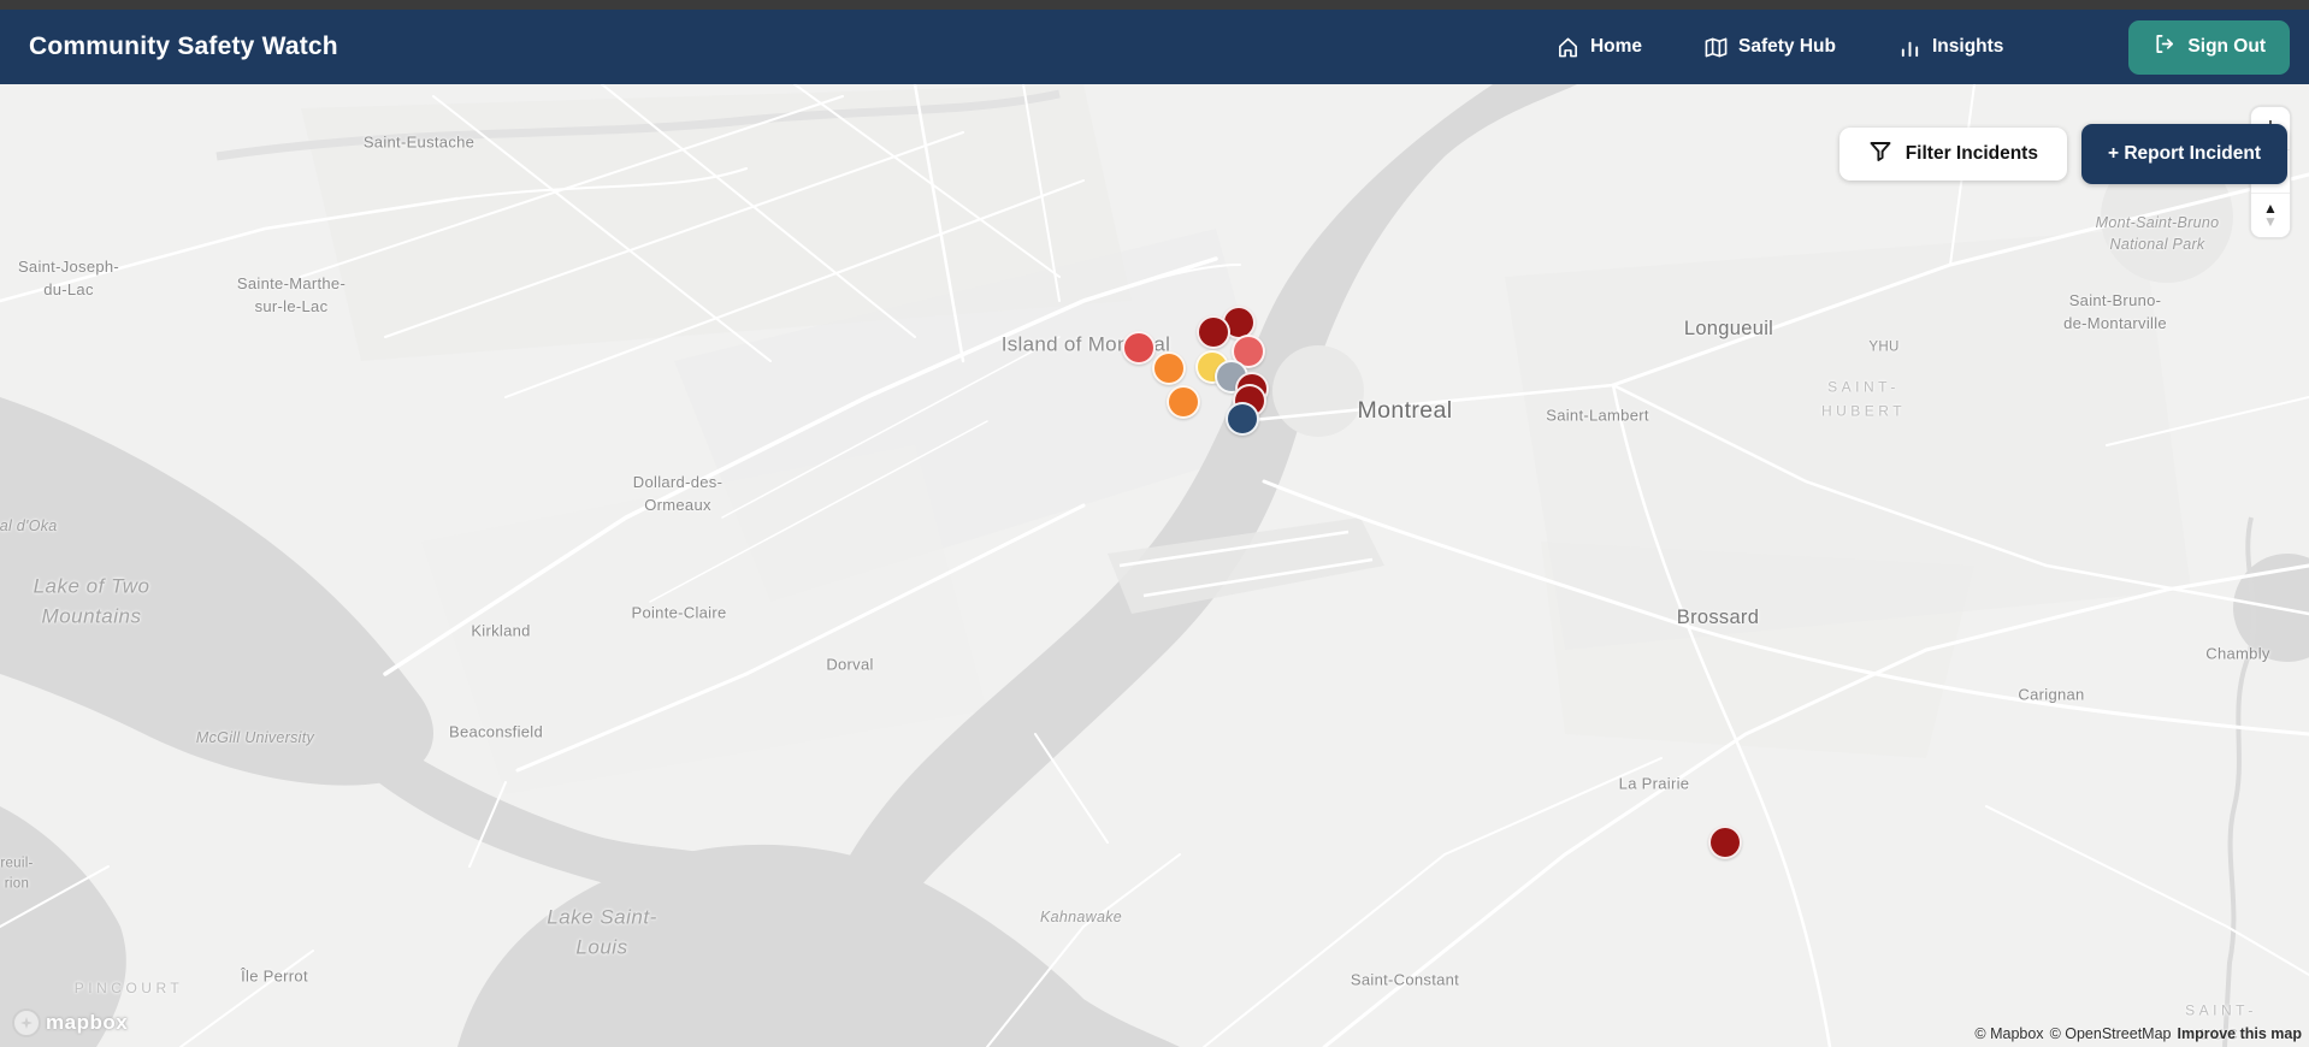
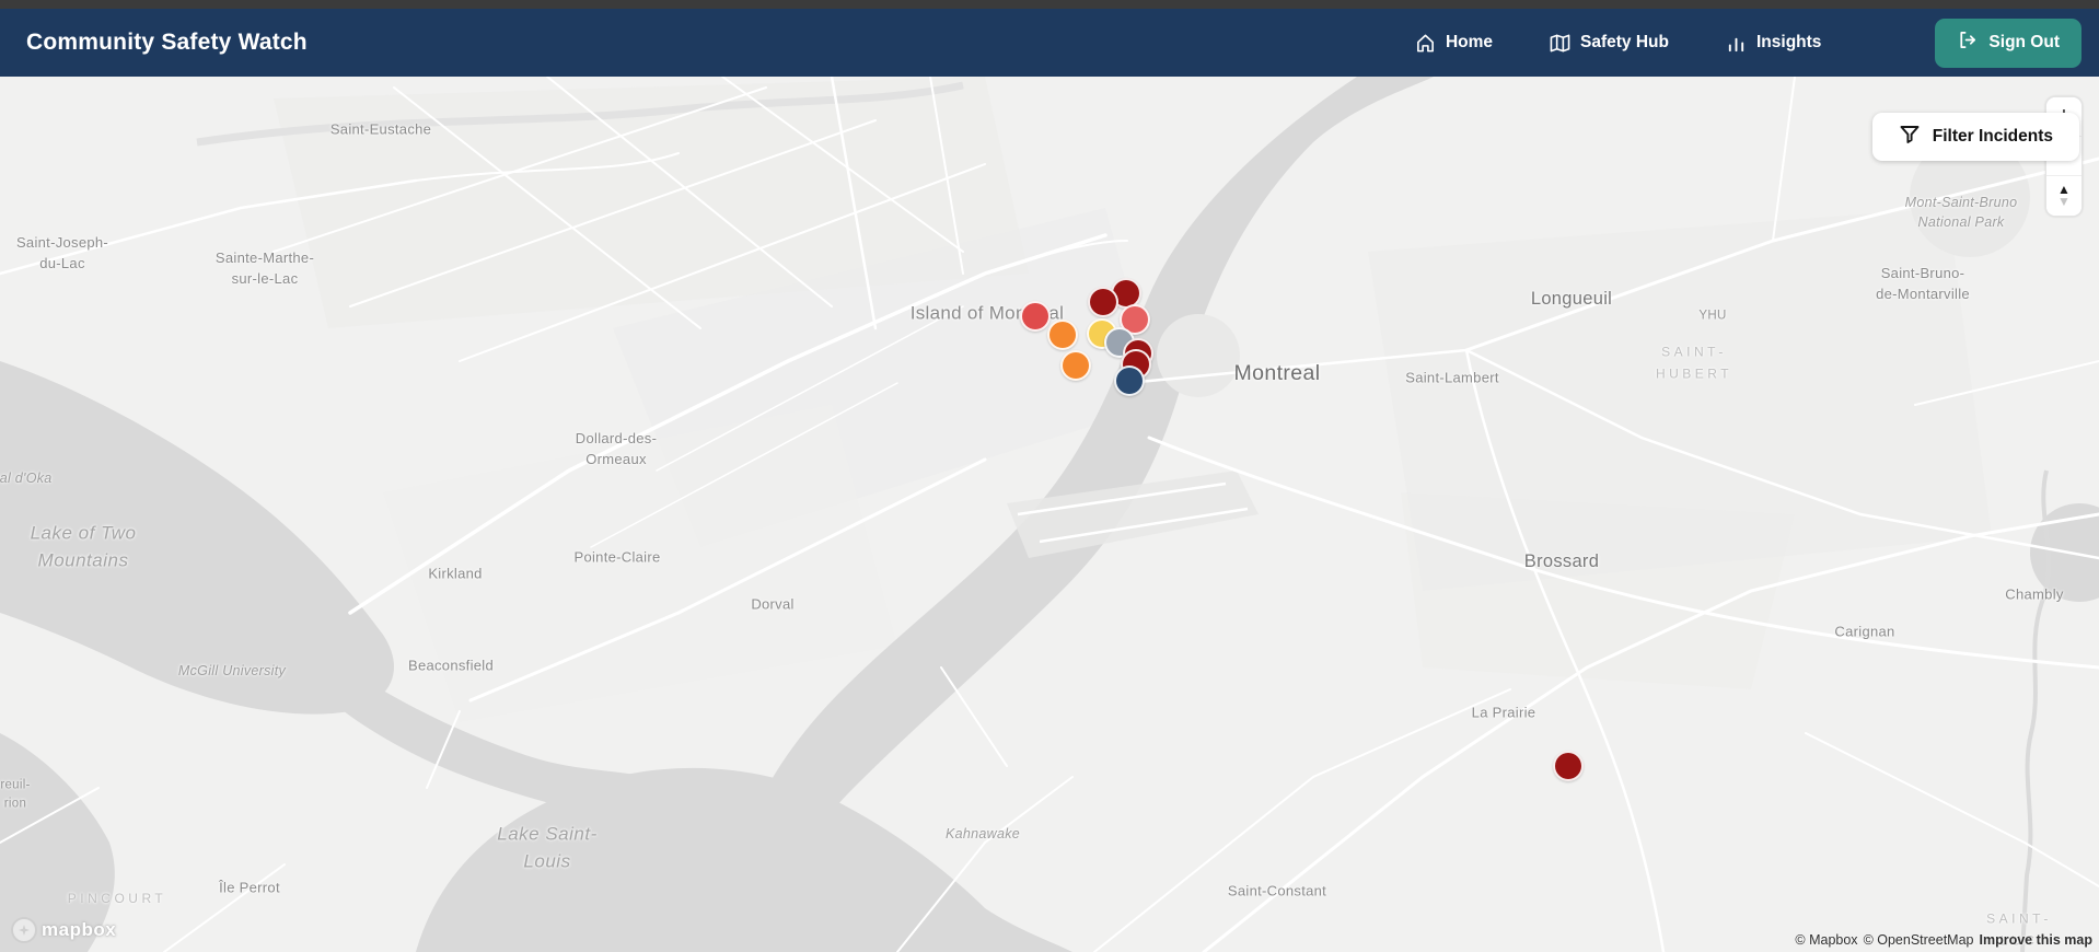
  Community Safety Watch
  Home
  Safety Hub
  Insights
  Sign Out
  Saint-Eustache
  Saint-Joseph-
  du-Lac
  Sainte-Marthe-
  sur-le-Lac
  al d'Oka
  Lake of Two
  Mountains
  Dollard-des-
  Ormeaux
  Kirkland
  Pointe-Claire
  Dorval
  Beaconsfield
  McGill University
  reuil-
  rion
  Île Perrot
  PINCOURT
  Lake Saint-
  Louis
  Kahnawake
  Saint-Constant
  Island of Moal
  Montreal
  Saint-Lambert
  Longueuil
  YHU
  SAINT-
  HUBERT
  Mont-Saint-Bruno
  National Park
  Saint-Bruno-
  de-Montarville
  Brossard
  Carignan
  Chambly
  La Prairie
  SAINT-LUC
  ▲
  ▼
  Filter Incidents
- + Report Incident
  mapbox
  © Mapbox
  © OpenStreetMap
  Improve this map
